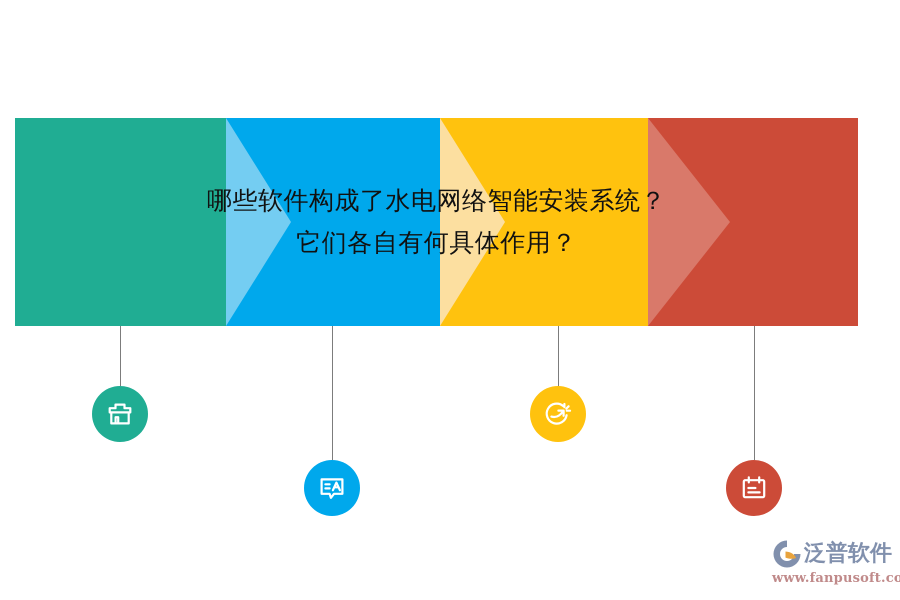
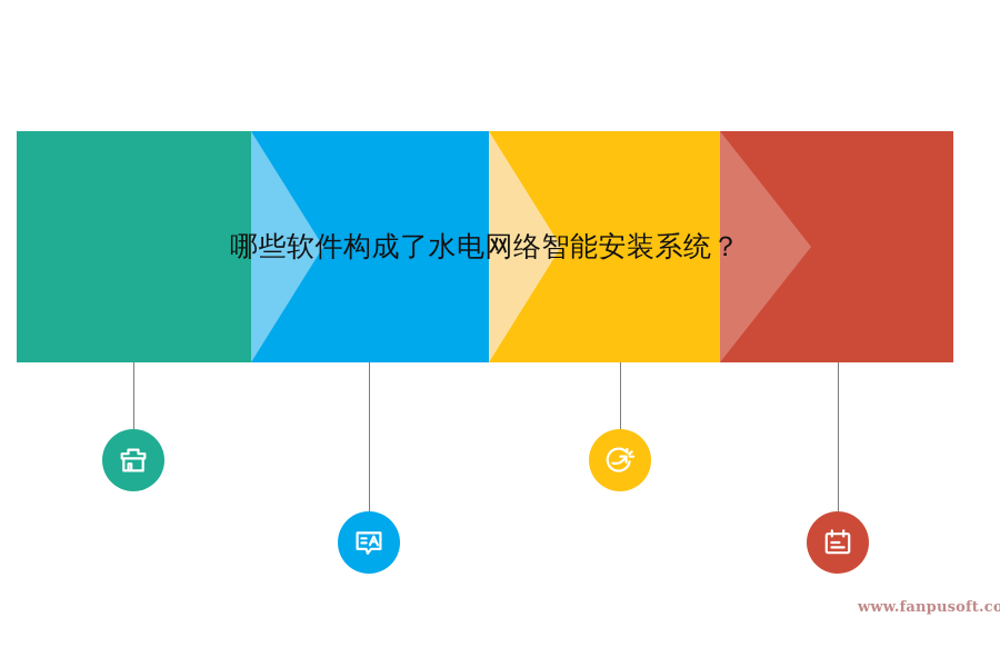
  哪些软件构成了水电网络智能安装系统？
- 它们各自有何具体作用？
- 泛普软件
  www.fanpusoft.co
